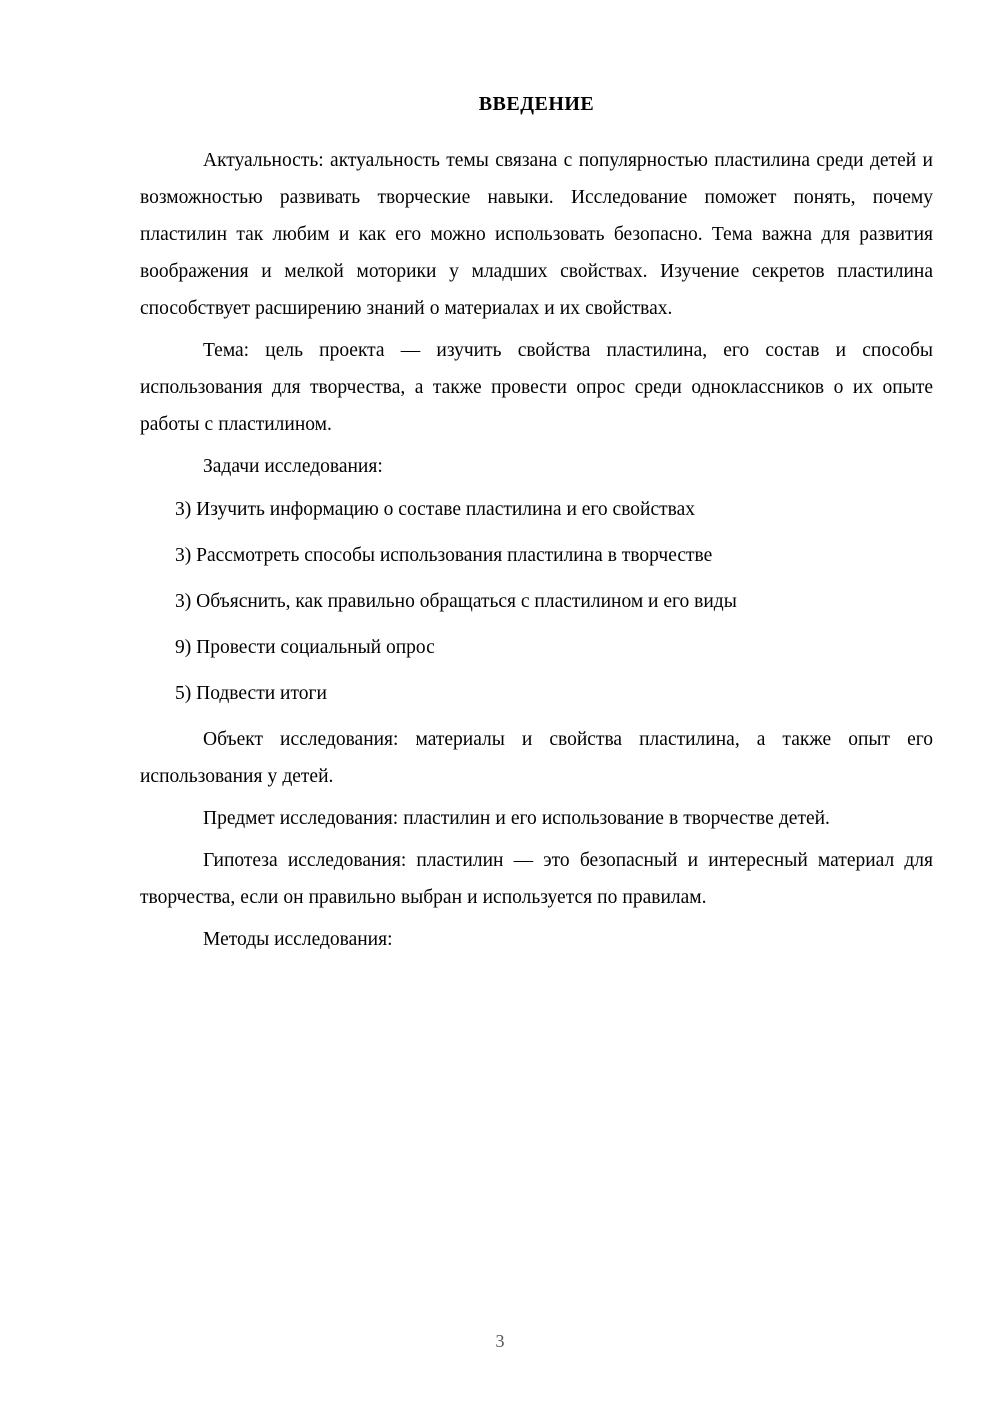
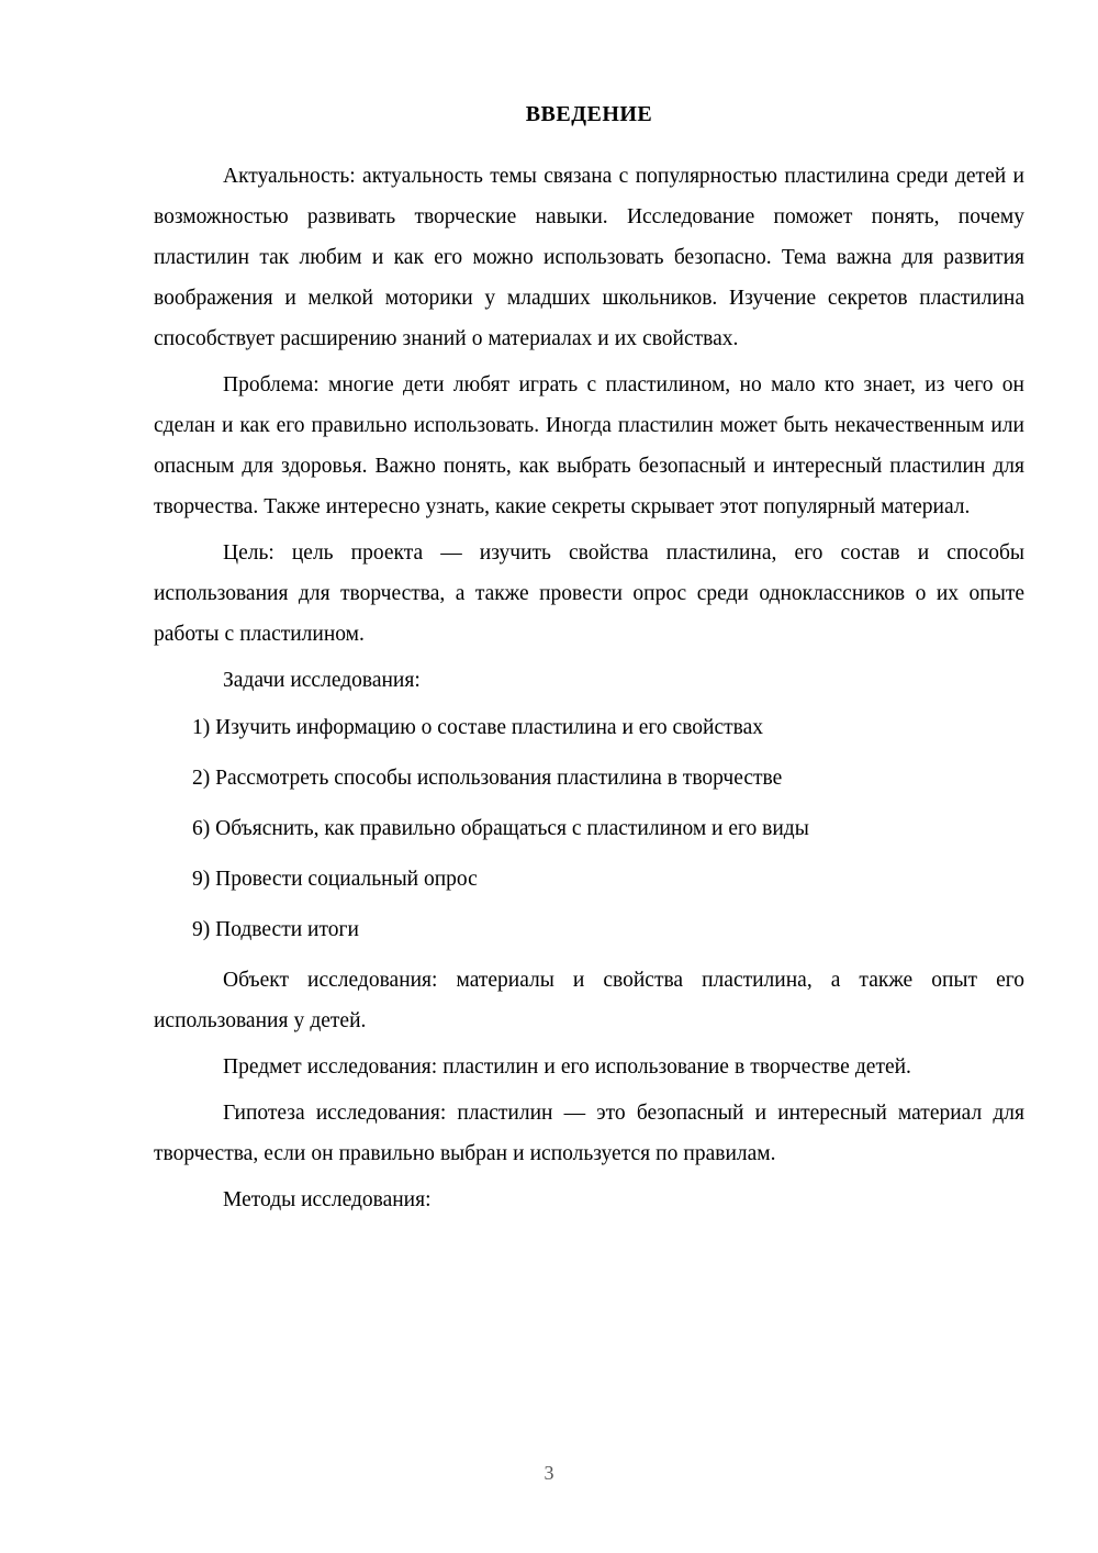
  ВВЕДЕНИЕ
- Актуальность: актуальность темы связана с популярностью пластилина среди детей и возможностью развивать творческие навыки. Исследование поможет понять, почему пластилин так любим и как его можно использовать безопасно. Тема важна для развития воображения и мелкой моторики у младших свойствах. Изучение секретов пластилина способствует расширению знаний о материалах и их свойствах.
+ Актуальность: актуальность темы связана с популярностью пластилина среди детей и возможностью развивать творческие навыки. Исследование поможет понять, почему пластилин так любим и как его можно использовать безопасно. Тема важна для развития воображения и мелкой моторики у младших школьников. Изучение секретов пластилина способствует расширению знаний о материалах и их свойствах.
+ Проблема: многие дети любят играть с пластилином, но мало кто знает, из чего он сделан и как его правильно использовать. Иногда пластилин может быть некачественным или опасным для здоровья. Важно понять, как выбрать безопасный и интересный пластилин для творчества. Также интересно узнать, какие секреты скрывает этот популярный материал.
- Тема: цель проекта — изучить свойства пластилина, его состав и способы использования для творчества, а также провести опрос среди одноклассников о их опыте работы с пластилином.
+ Цель: цель проекта — изучить свойства пластилина, его состав и способы использования для творчества, а также провести опрос среди одноклассников о их опыте работы с пластилином.
  Задачи исследования:
- 3) Изучить информацию о составе пластилина и его свойствах
+ 1) Изучить информацию о составе пластилина и его свойствах
- 3) Рассмотреть способы использования пластилина в творчестве
+ 2) Рассмотреть способы использования пластилина в творчестве
- 3) Объяснить, как правильно обращаться с пластилином и его виды
+ 6) Объяснить, как правильно обращаться с пластилином и его виды
  9) Провести социальный опрос
- 5) Подвести итоги
+ 9) Подвести итоги
  Объект исследования: материалы и свойства пластилина, а также опыт его использования у детей.
  Предмет исследования: пластилин и его использование в творчестве детей.
  Гипотеза исследования: пластилин — это безопасный и интересный материал для творчества, если он правильно выбран и используется по правилам.
  Методы исследования:
  3
